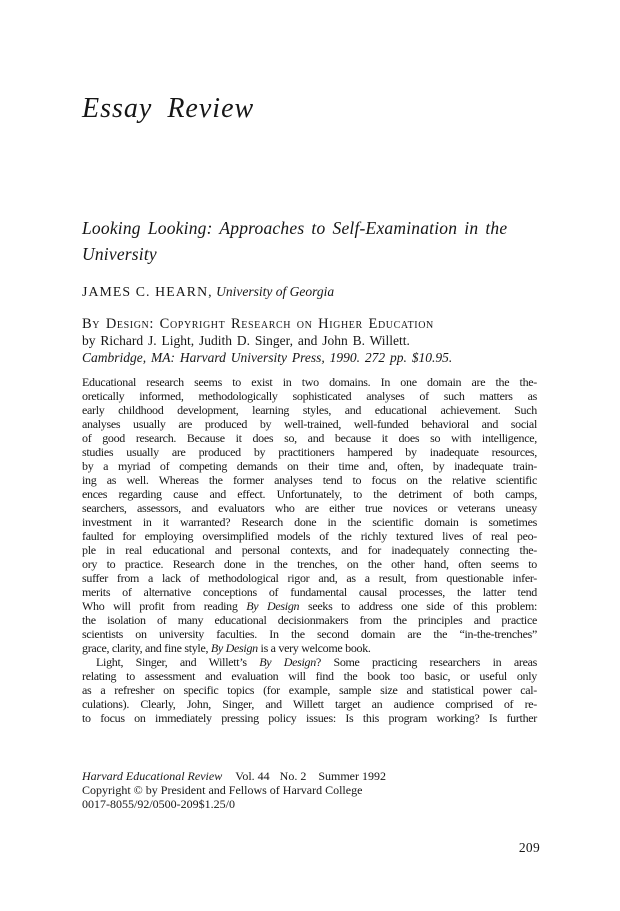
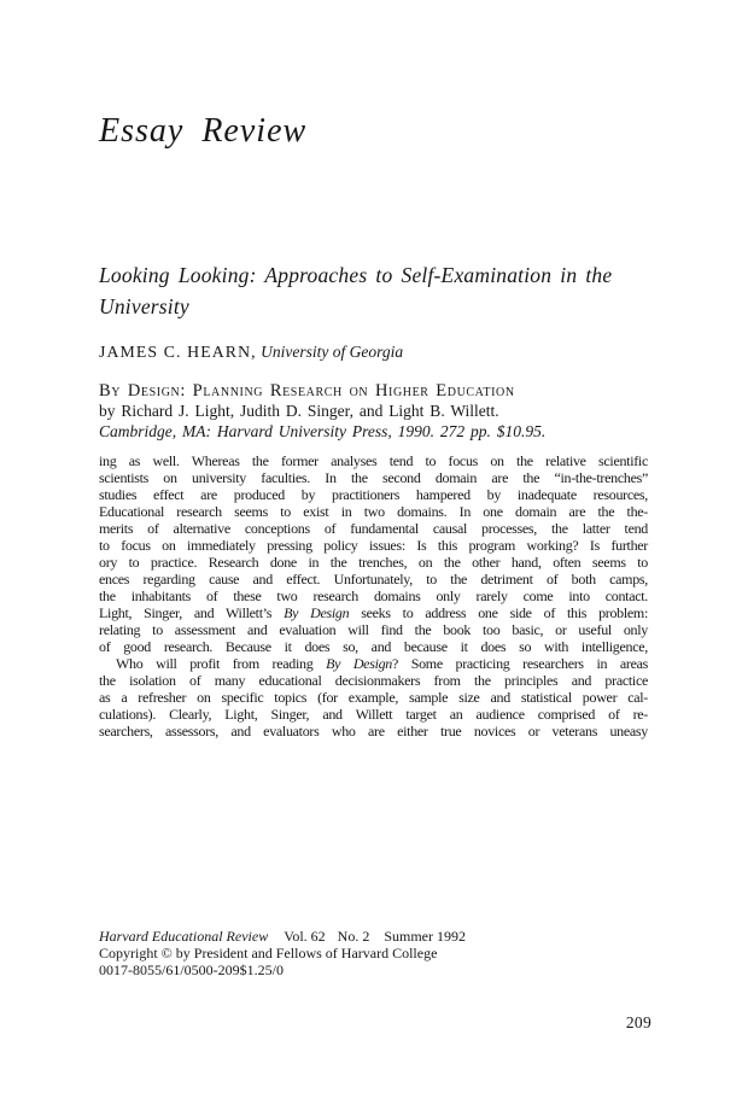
  Essay Review
  Looking Looking: Approaches to Self-Examination in the University
  JAMES C. HEARN, University of Georgia
- By Design: Copyright Research on Higher Education
+ By Design: Planning Research on Higher Education
- by Richard J. Light, Judith D. Singer, and John B. Willett.
+ by Richard J. Light, Judith D. Singer, and Light B. Willett.
  Cambridge, MA: Harvard University Press, 1990. 272 pp. $10.95.
- Educational research seems to exist in two domains. In one domain are the the-
+ ing as well. Whereas the former analyses tend to focus on the relative scientific
- oretically informed, methodologically sophisticated analyses of such matters as
- early childhood development, learning styles, and educational achievement. Such
- analyses usually are produced by well-trained, well-funded behavioral and social
- of good research. Because it does so, and because it does so with intelligence,
+ scientists on university faculties. In the second domain are the “in-the-trenches”
- studies usually are produced by practitioners hampered by inadequate resources,
+ studies effect are produced by practitioners hampered by inadequate resources,
- by a myriad of competing demands on their time and, often, by inadequate train-
- ing as well. Whereas the former analyses tend to focus on the relative scientific
+ Educational research seems to exist in two domains. In one domain are the the-
- ences regarding cause and effect. Unfortunately, to the detriment of both camps,
+ merits of alternative conceptions of fundamental causal processes, the latter tend
- searchers, assessors, and evaluators who are either true novices or veterans uneasy
+ to focus on immediately pressing policy issues: Is this program working? Is further
- investment in it warranted? Research done in the scientific domain is sometimes
- faulted for employing oversimplified models of the richly textured lives of real peo-
- ple in real educational and personal contexts, and for inadequately connecting the-
  ory to practice. Research done in the trenches, on the other hand, often seems to
- suffer from a lack of methodological rigor and, as a result, from questionable infer-
- merits of alternative conceptions of fundamental causal processes, the latter tend
+ ences regarding cause and effect. Unfortunately, to the detriment of both camps,
+ the inhabitants of these two research domains only rarely come into contact.
- Who will profit from reading By Design seeks to address one side of this problem:
+ Light, Singer, and Willett’s By Design seeks to address one side of this problem:
- the isolation of many educational decisionmakers from the principles and practice
+ relating to assessment and evaluation will find the book too basic, or useful only
- scientists on university faculties. In the second domain are the “in-the-trenches”
+ of good research. Because it does so, and because it does so with intelligence,
- grace, clarity, and fine style, By Design is a very welcome book.
- Light, Singer, and Willett’s By Design? Some practicing researchers in areas
+ Who will profit from reading By Design? Some practicing researchers in areas
- relating to assessment and evaluation will find the book too basic, or useful only
+ the isolation of many educational decisionmakers from the principles and practice
  as a refresher on specific topics (for example, sample size and statistical power cal-
- culations). Clearly, John, Singer, and Willett target an audience comprised of re-
+ culations). Clearly, Light, Singer, and Willett target an audience comprised of re-
- to focus on immediately pressing policy issues: Is this program working? Is further
+ searchers, assessors, and evaluators who are either true novices or veterans uneasy
- Harvard Educational Review Vol. 44 No. 2 Summer 1992
+ Harvard Educational Review Vol. 62 No. 2 Summer 1992
  Copyright © by President and Fellows of Harvard College
- 0017-8055/92/0500-209$1.25/0
+ 0017-8055/61/0500-209$1.25/0
  209
